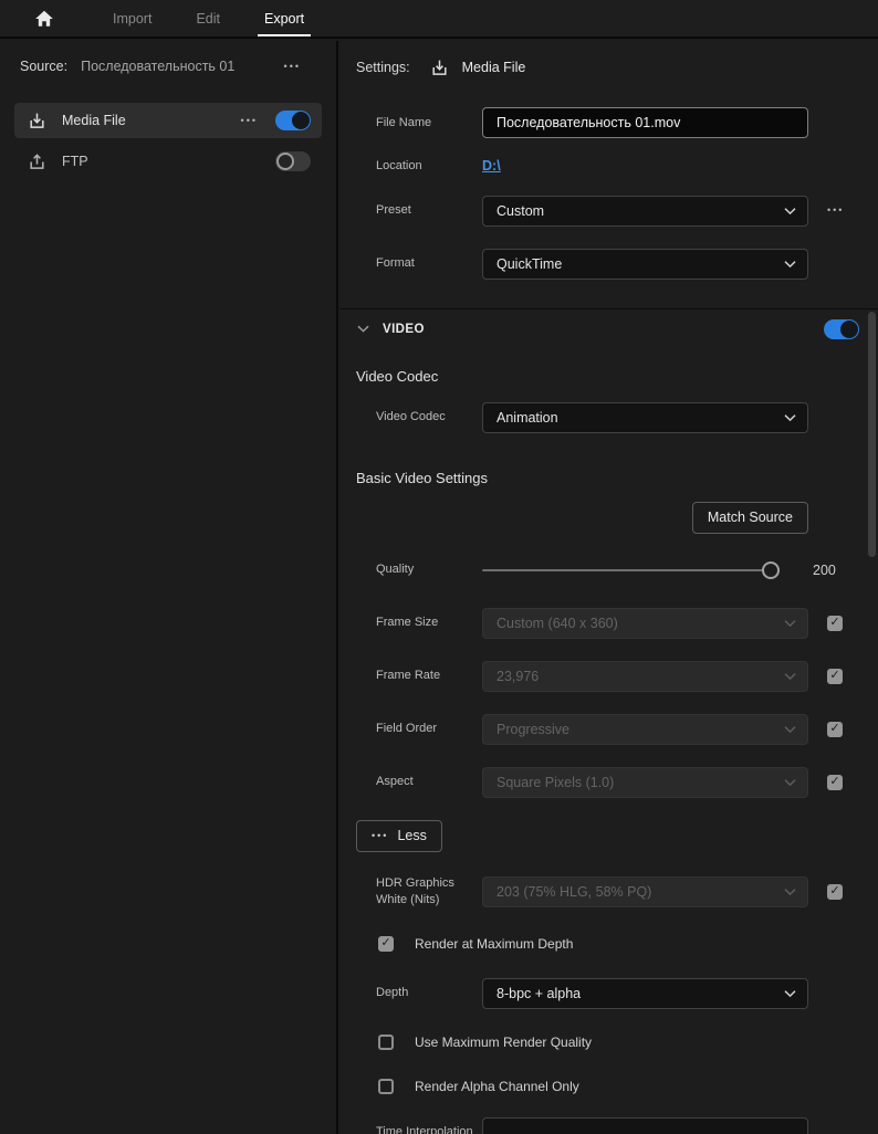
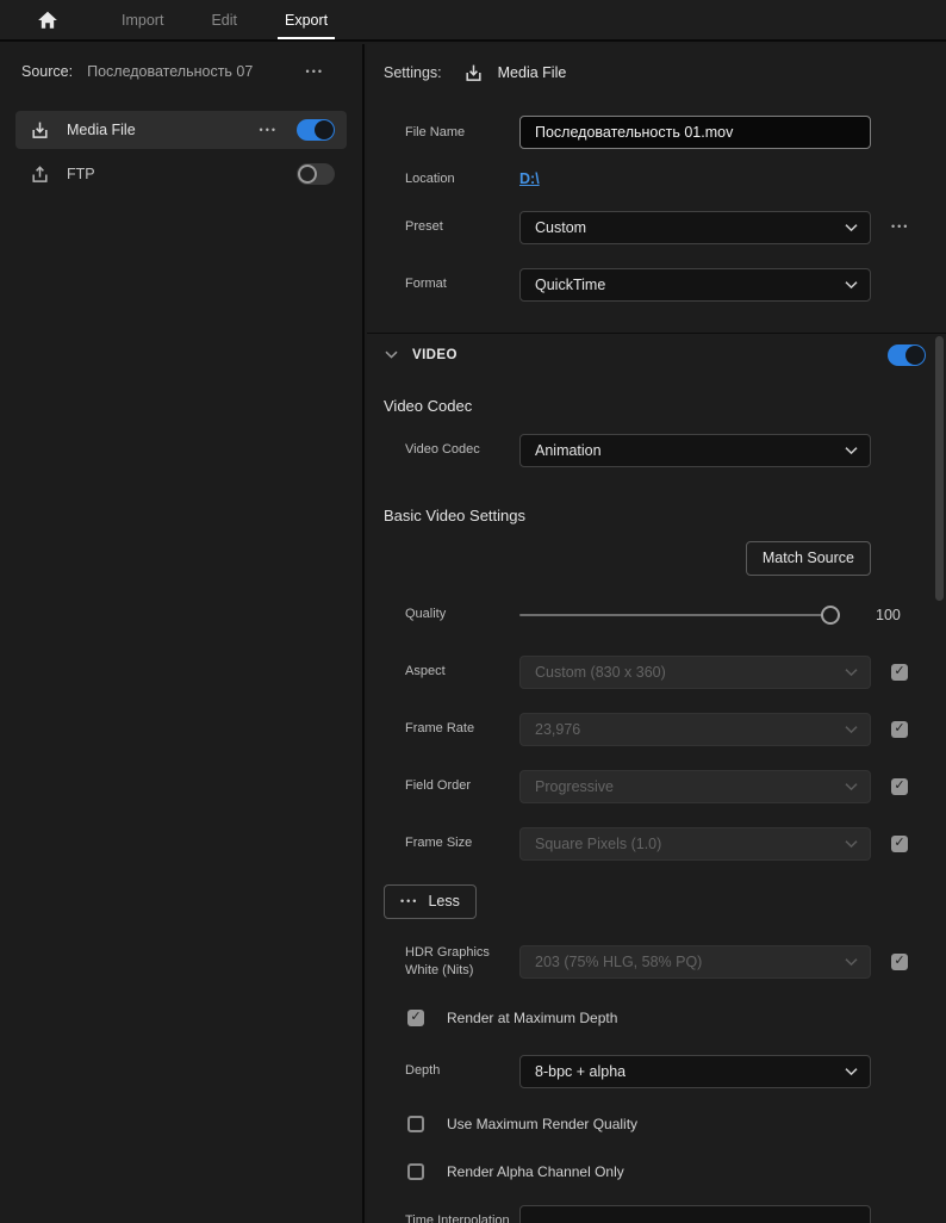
  Import
  Edit
  Export
  Source:
- Последовательность 01
+ Последовательность 07
  •••
  Media File
  •••
  FTP
  Settings:
  Media File
  File Name
  Последовательность 01.mov
  Location
  D:\
  Preset
  Custom
  •••
  Format
  QuickTime
  VIDEO
  Video Codec
  Video Codec
  Animation
  Basic Video Settings
  Match Source
  Quality
- 200
+ 100
- Frame Size
+ Aspect
- Custom (640 x 360)
+ Custom (830 x 360)
  ✓
  Frame Rate
  23,976
  ✓
  Field Order
  Progressive
  ✓
- Aspect
+ Frame Size
  Square Pixels (1.0)
  ✓
  •••
  Less
  HDR Graphics
  White (Nits)
  203 (75% HLG, 58% PQ)
  ✓
  ✓
  Render at Maximum Depth
  Depth
  8-bpc + alpha
  Use Maximum Render Quality
  Render Alpha Channel Only
  Time Interpolation
